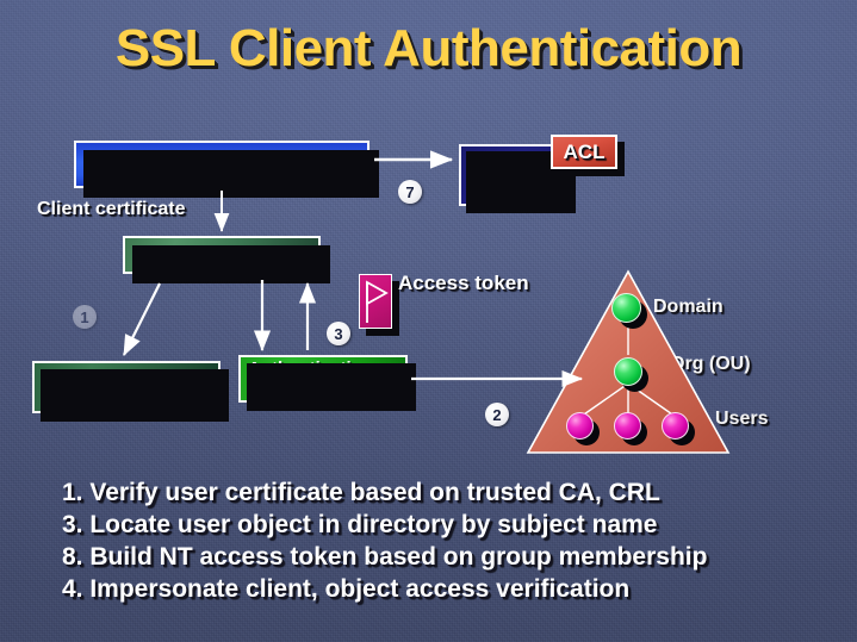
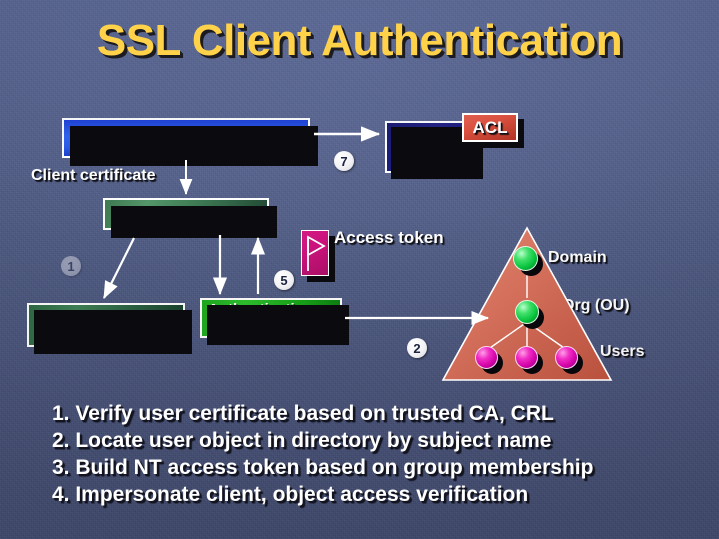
  SSL Client Authentication
  ACL
  Access token
  1
  2
- 3
+ 5
  7
  1. Verify user certificate based on trusted CA, CRL
- 3. Locate user object in directory by subject name
+ 2. Locate user object in directory by subject name
- 8. Build NT access token based on group membership
+ 3. Build NT access token based on group membership
  4. Impersonate client, object access verification
